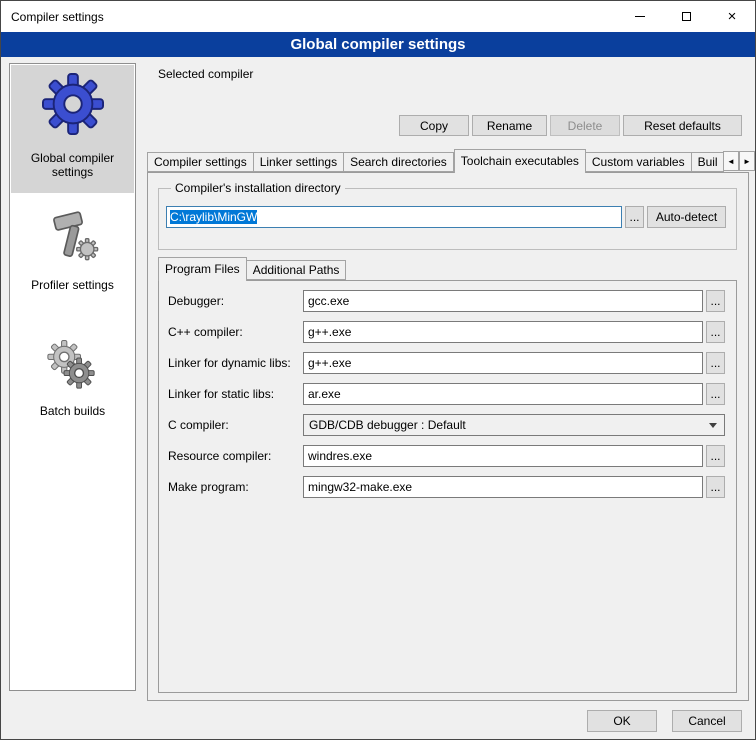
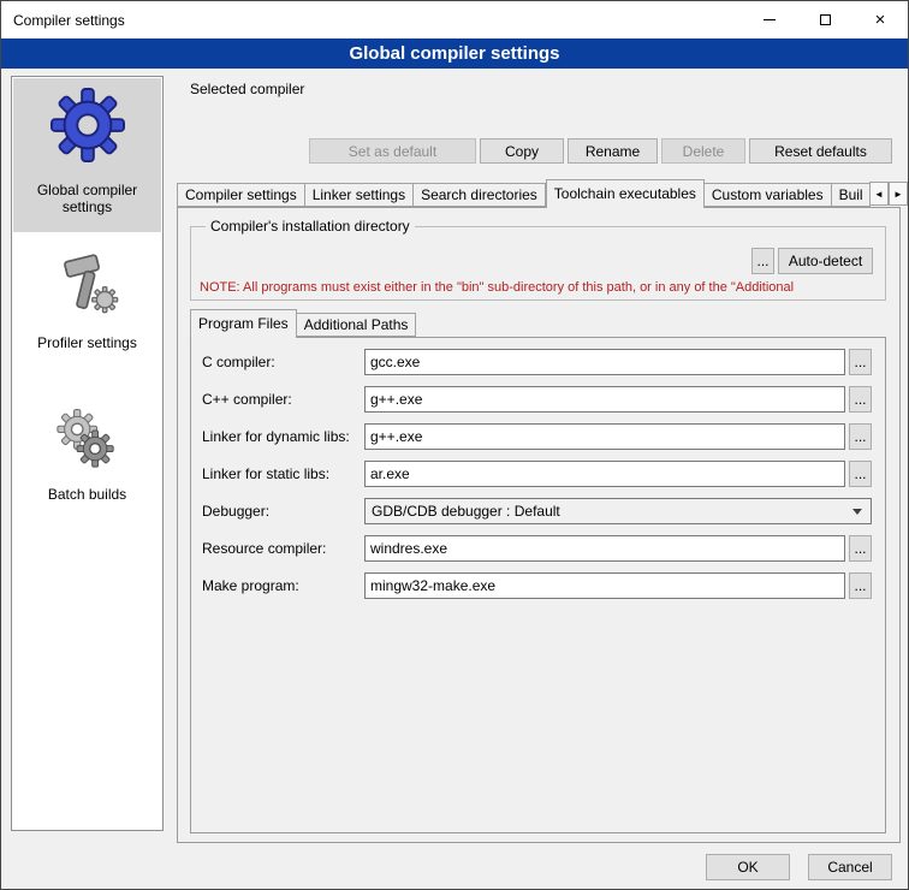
  Compiler settings
  ×
  Global compiler settings
  Global compiler settings
  Profiler settings
  Batch builds
  Selected compiler
+ Set as default
  Copy
  Rename
  Delete
  Reset defaults
  Compiler settings
  Linker settings
  Search directories
  Toolchain executables
  Custom variables
  Buil
  ◄
  ►
  Compiler's installation directory
- C:\raylib\MinGW
  ...
  Auto-detect
+ NOTE: All programs must exist either in the "bin" sub-directory of this path, or in any of the "Additional
  Program Files
  Additional Paths
- Debugger:
+ C compiler:
  gcc.exe
  ...
  C++ compiler:
  g++.exe
  ...
  Linker for dynamic libs:
  g++.exe
  ...
  Linker for static libs:
  ar.exe
  ...
- C compiler:
+ Debugger:
  GDB/CDB debugger : Default
  Resource compiler:
  windres.exe
  ...
  Make program:
  mingw32-make.exe
  ...
  OK
  Cancel
